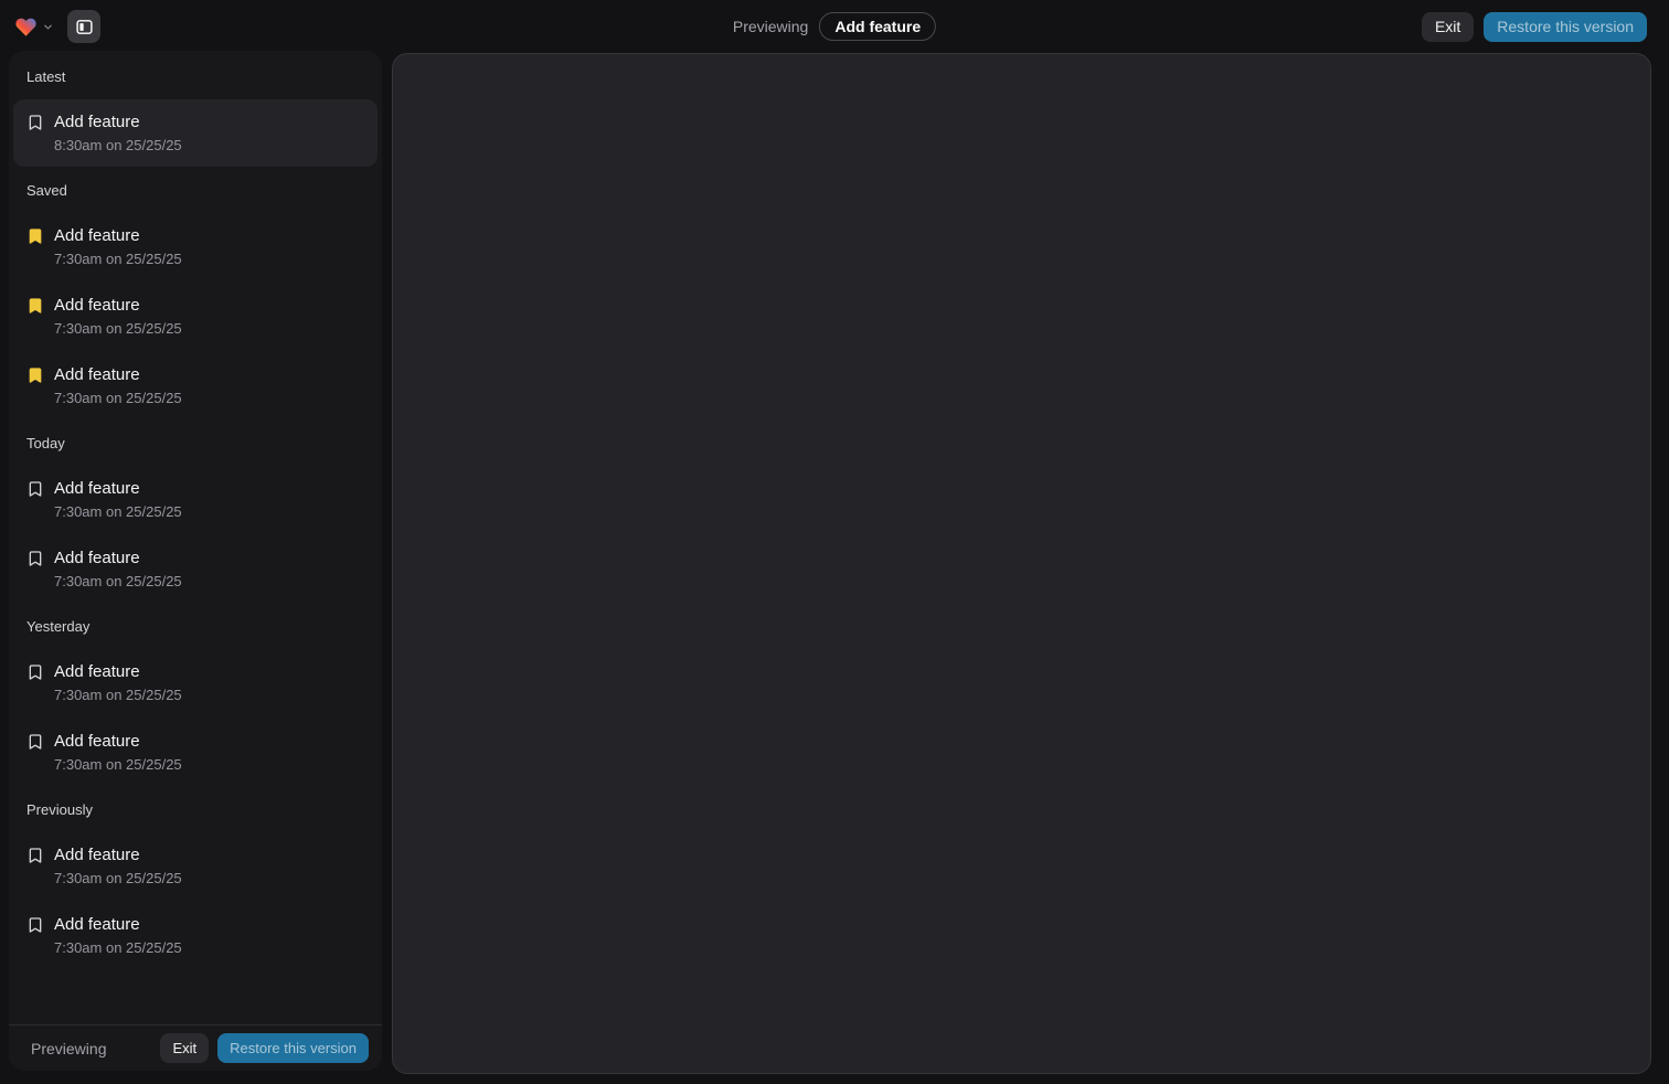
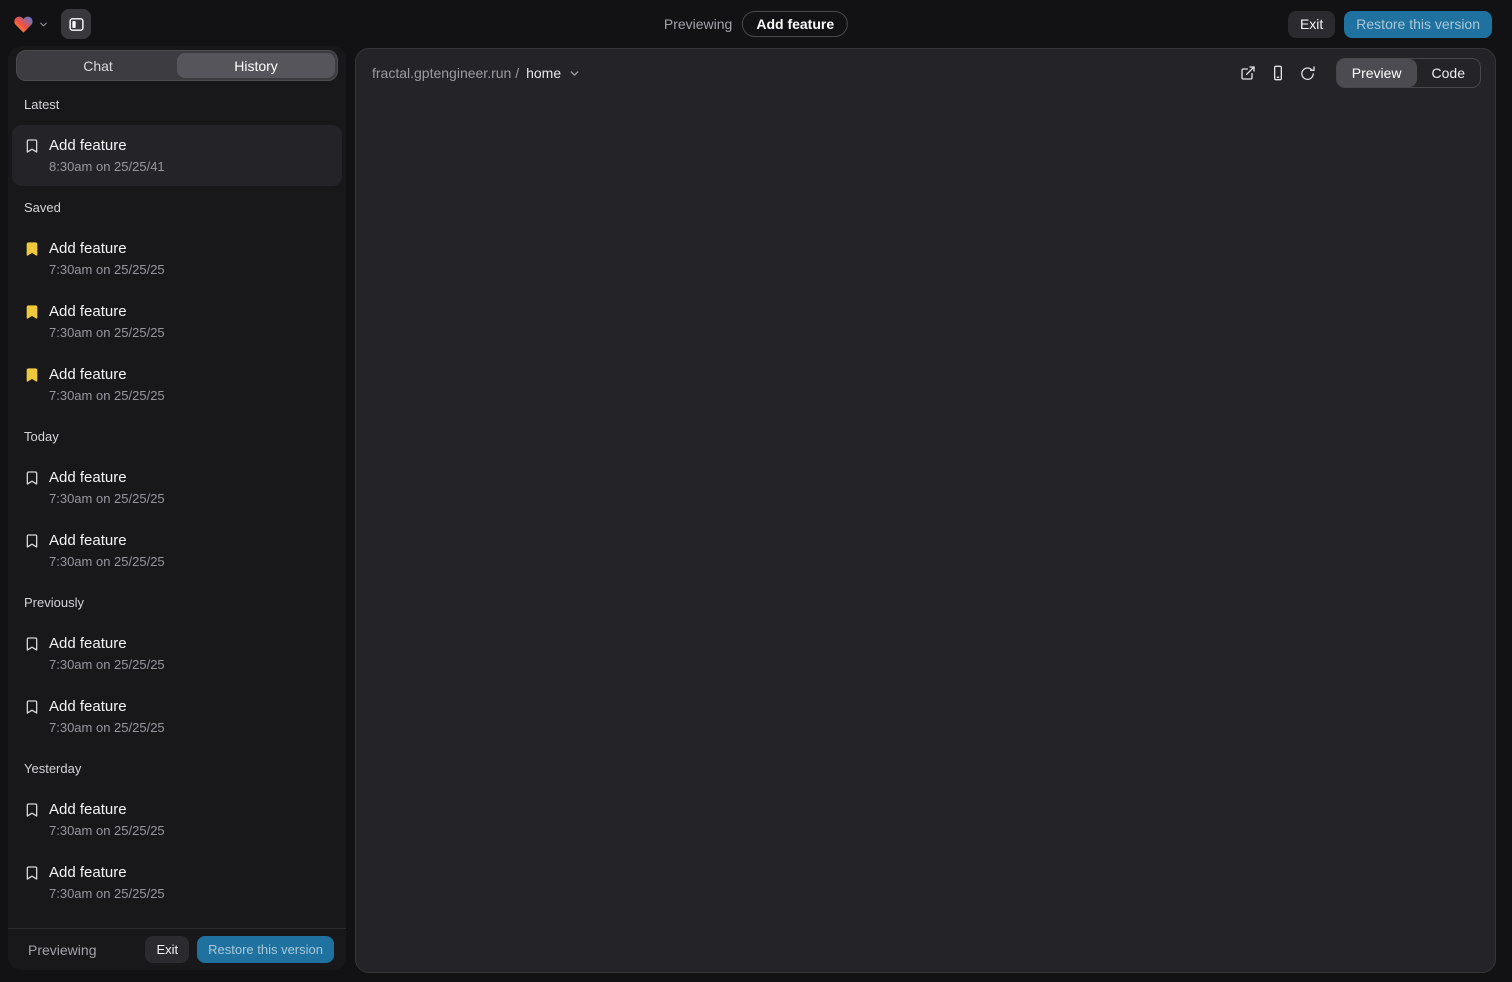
  Previewing
  Add feature
  Exit
  Restore this version
+ Chat
+ History
  Latest
  Add feature
- 8:30am on 25/25/25
+ 8:30am on 25/25/41
  Saved
  Add feature
  7:30am on 25/25/25
  Add feature
  7:30am on 25/25/25
  Add feature
  7:30am on 25/25/25
  Today
  Add feature
  7:30am on 25/25/25
  Add feature
  7:30am on 25/25/25
- Yesterday
+ Previously
  Add feature
  7:30am on 25/25/25
  Add feature
  7:30am on 25/25/25
- Previously
+ Yesterday
  Add feature
  7:30am on 25/25/25
  Add feature
  7:30am on 25/25/25
  Previewing
  Exit
  Restore this version
+ fractal.gptengineer.run /
+ home
+ Preview
+ Code
